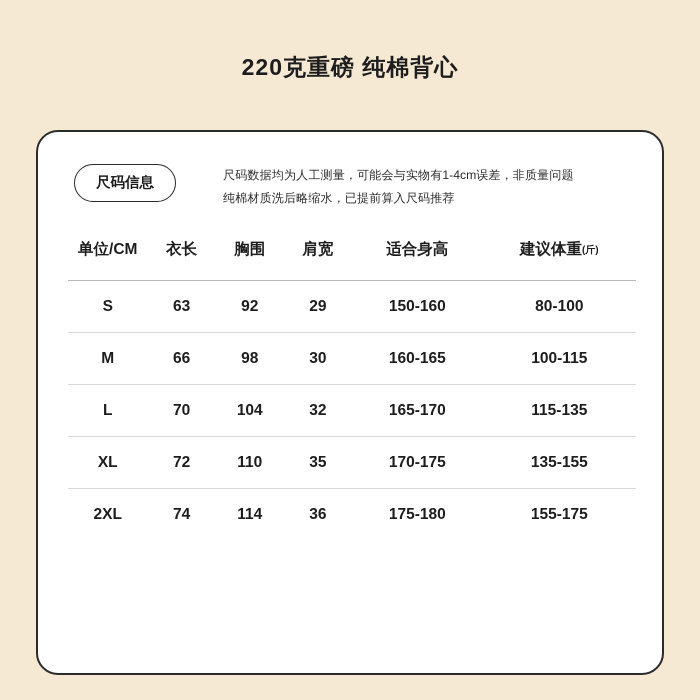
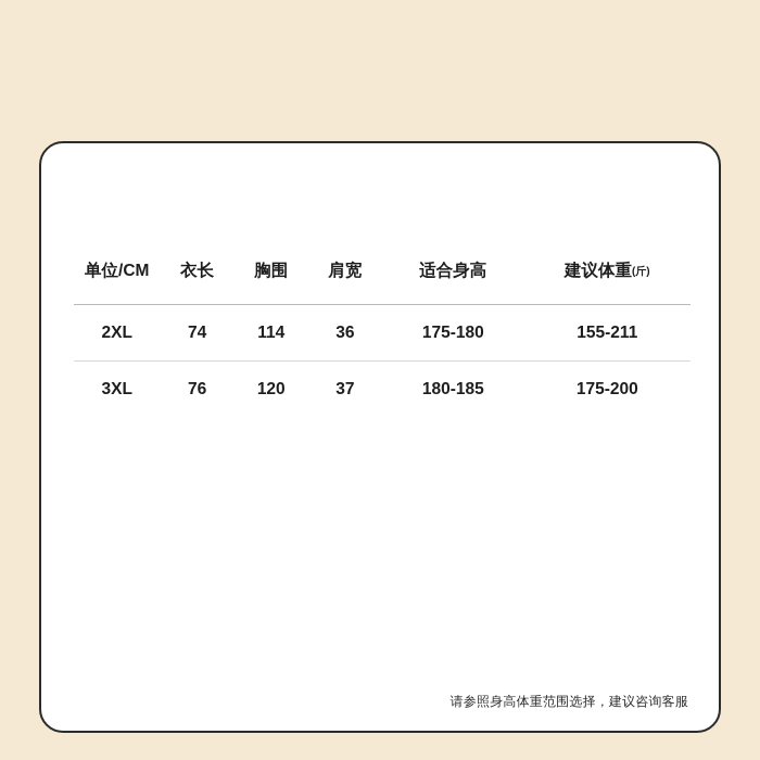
- 220克重磅 纯棉背心
- 尺码信息
- 尺码数据均为人工测量，可能会与实物有1-4cm误差，非质量问题
- 纯棉材质洗后略缩水，已提前算入尺码推荐
  单位/CM	衣长	胸围	肩宽	适合身高	建议体重(斤)
- S	63	92	29	150-160	80-100
- M	66	98	30	160-165	100-115
- L	70	104	32	165-170	115-135
- XL	72	110	35	170-175	135-155
- 2XL	74	114	36	175-180	155-175
+ 2XL	74	114	36	175-180	155-211
+ 3XL	76	120	37	180-185	175-200
+ 请参照身高体重范围选择，建议咨询客服
